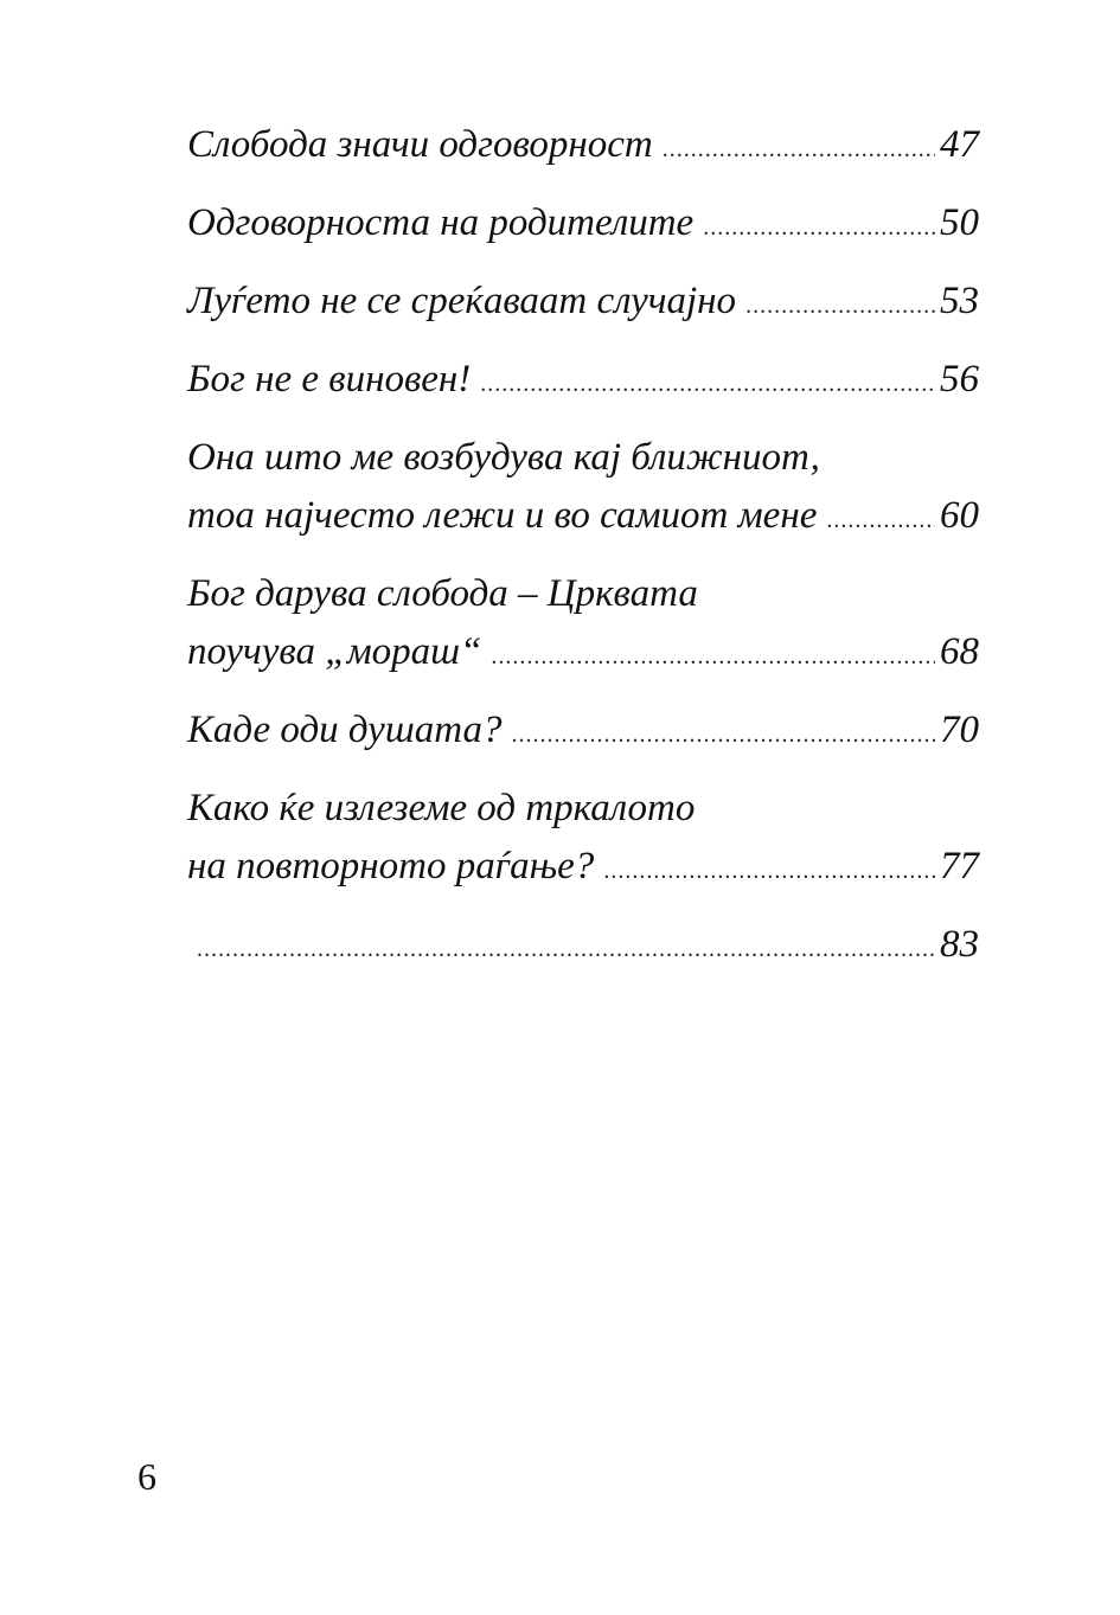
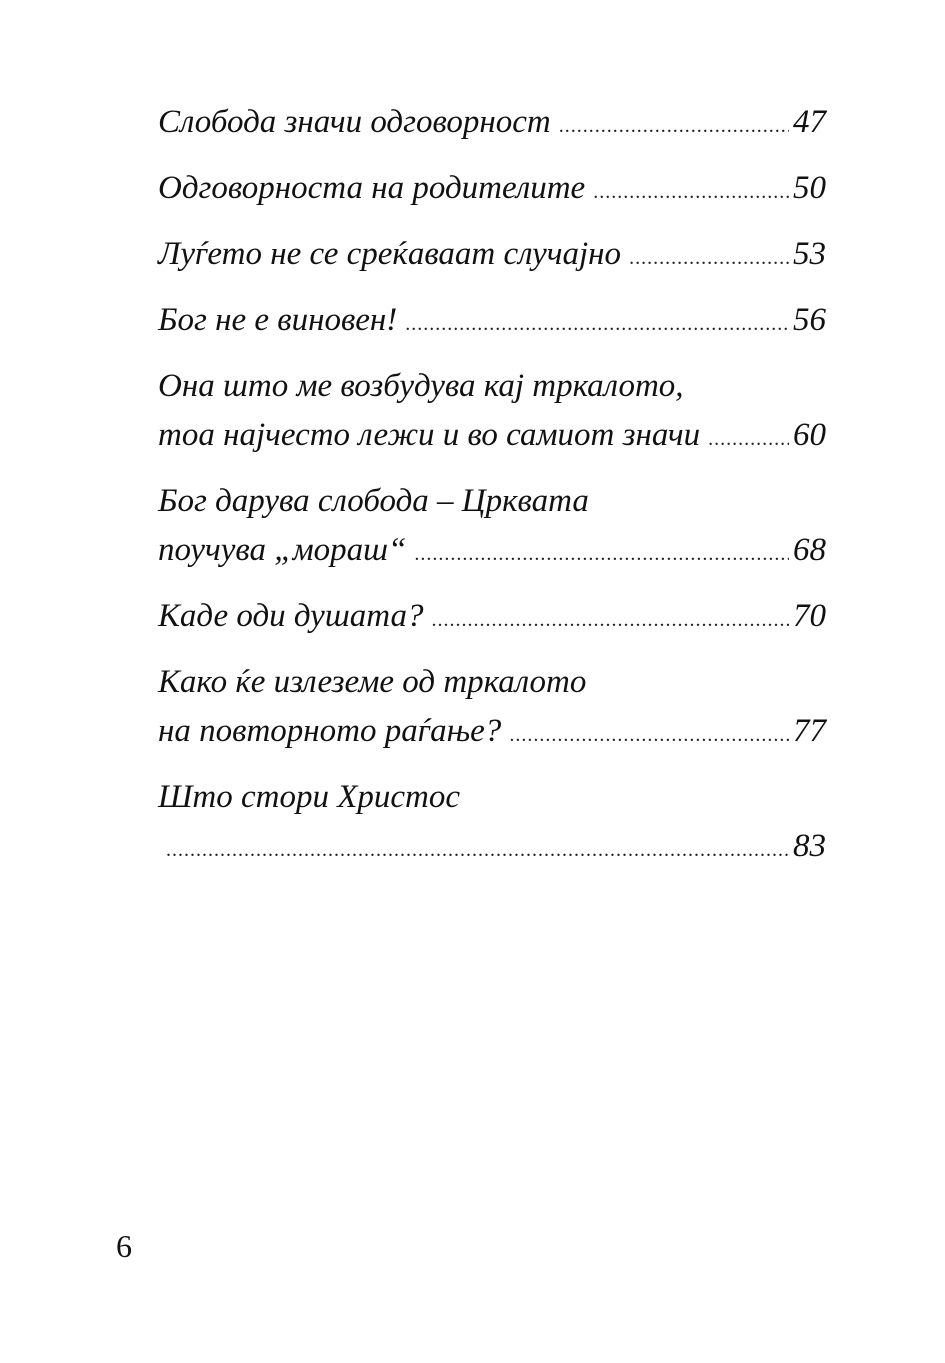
  Слобода значи одговорност
  47
  Одговорноста на родителите
  50
  Луѓето не се среќаваат случајно
  53
  Бог не е виновен!
  56
- Она што ме возбудува кај ближниот,
+ Она што ме возбудува кај тркалото,
- тоа најчесто лежи и во самиот мене
+ тоа најчесто лежи и во самиот значи
  60
  Бог дарува слобода – Црквата
  поучува „мораш“
  68
  Каде оди душата?
  70
  Како ќе излеземе од тркалото
  на повторното раѓање?
  77
+ Што стори Христос
  83
  6
